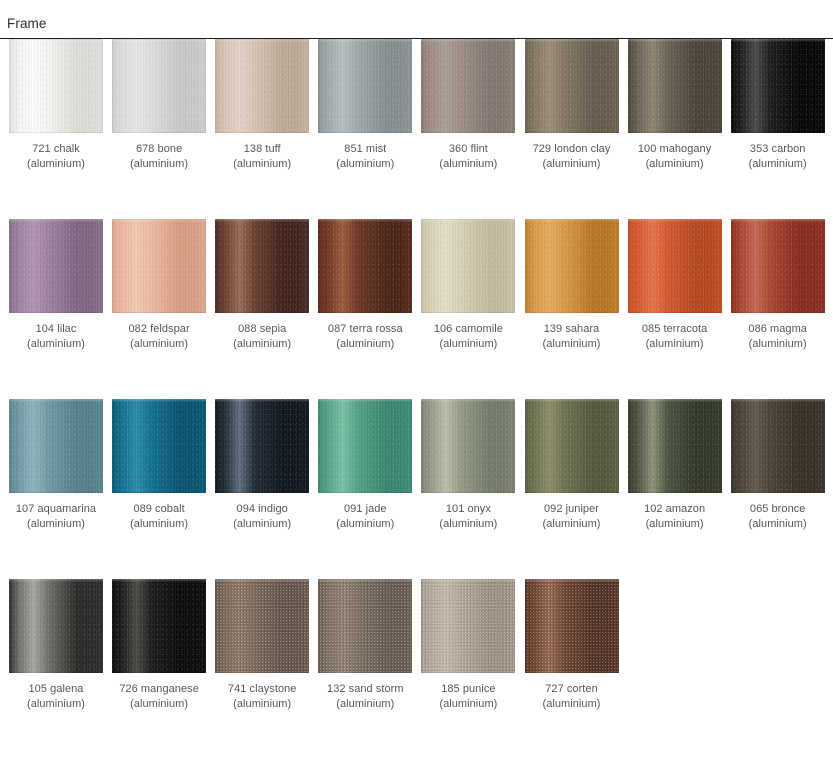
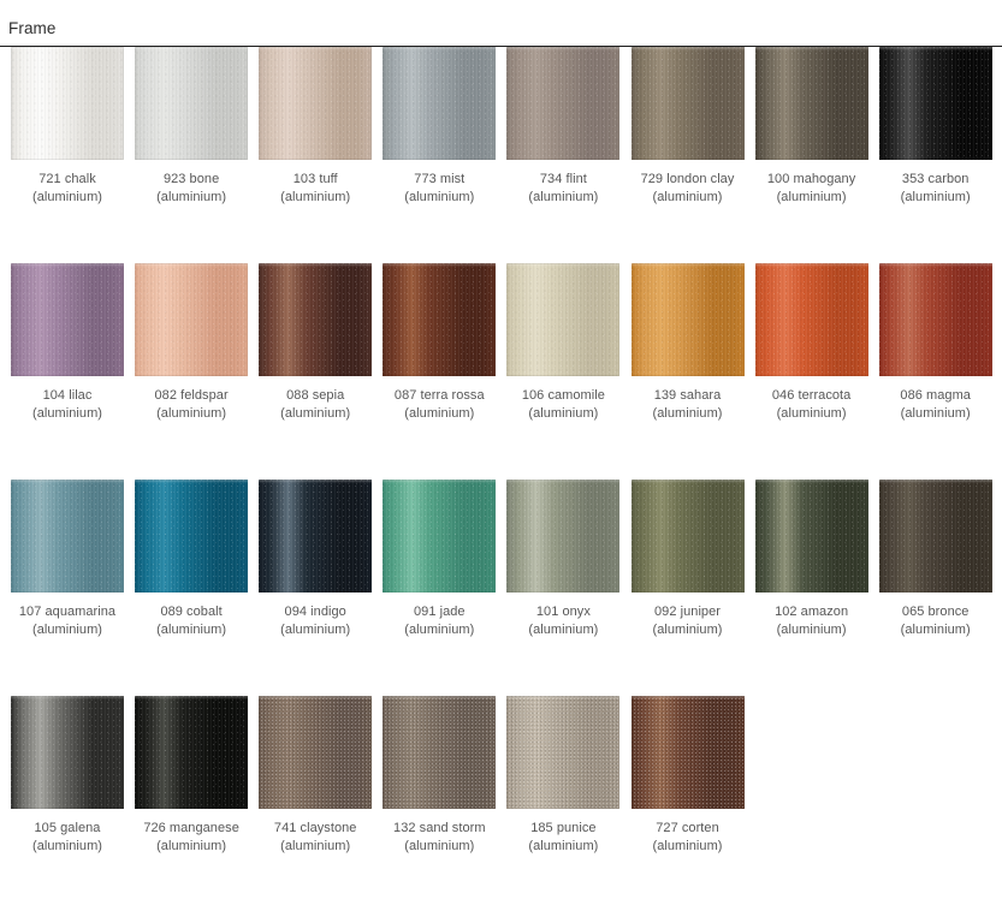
  Frame
  721 chalk
  (aluminium)
- 678 bone
+ 923 bone
  (aluminium)
- 138 tuff
+ 103 tuff
  (aluminium)
- 851 mist
+ 773 mist
  (aluminium)
- 360 flint
+ 734 flint
  (aluminium)
  729 london clay
  (aluminium)
  100 mahogany
  (aluminium)
  353 carbon
  (aluminium)
  104 lilac
  (aluminium)
  082 feldspar
  (aluminium)
  088 sepia
  (aluminium)
  087 terra rossa
  (aluminium)
  106 camomile
  (aluminium)
  139 sahara
  (aluminium)
- 085 terracota
+ 046 terracota
  (aluminium)
  086 magma
  (aluminium)
  107 aquamarina
  (aluminium)
  089 cobalt
  (aluminium)
  094 indigo
  (aluminium)
  091 jade
  (aluminium)
  101 onyx
  (aluminium)
  092 juniper
  (aluminium)
  102 amazon
  (aluminium)
  065 bronce
  (aluminium)
  105 galena
  (aluminium)
  726 manganese
  (aluminium)
  741 claystone
  (aluminium)
  132 sand storm
  (aluminium)
  185 punice
  (aluminium)
  727 corten
  (aluminium)
